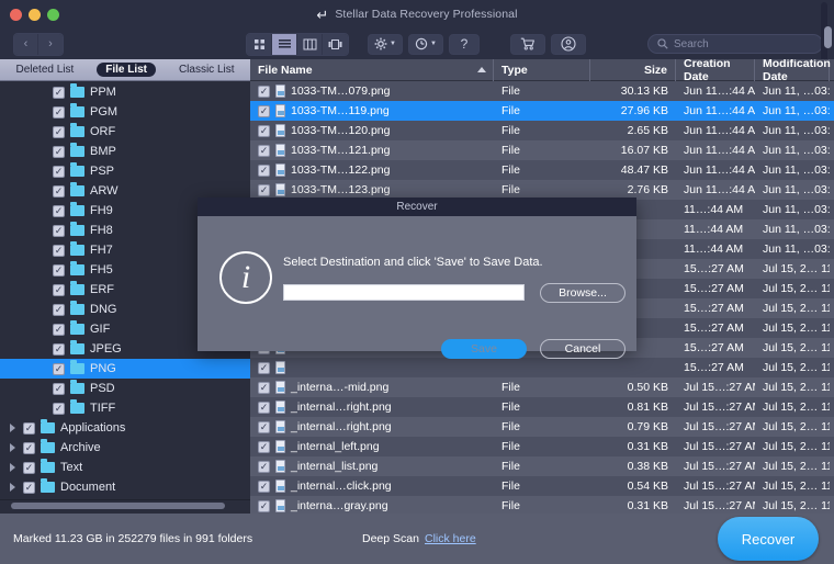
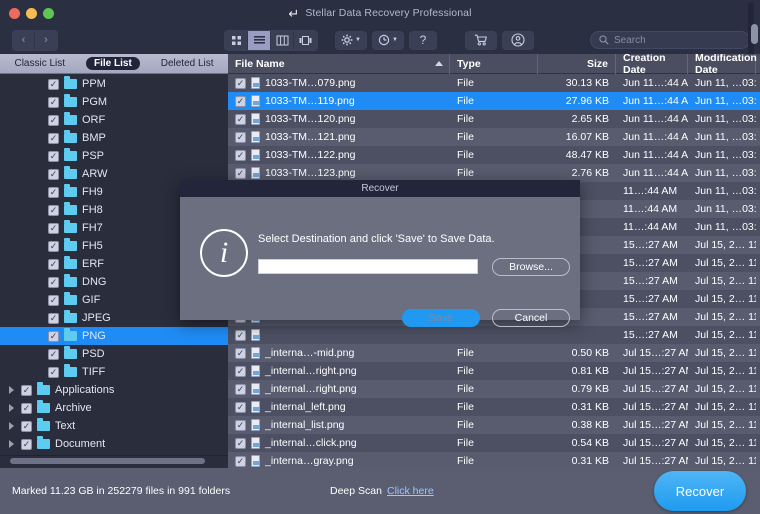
  ↵
  Stellar Data Recovery Professional
  ‹
  ›
  ?
  Search
- Deleted List
+ Classic List
  File List
- Classic List
+ Deleted List
  ✓
  PPM
  ✓
  PGM
  ✓
  ORF
  ✓
  BMP
  ✓
  PSP
  ✓
  ARW
  ✓
  FH9
  ✓
  FH8
  ✓
  FH7
  ✓
  FH5
  ✓
  ERF
  ✓
  DNG
  ✓
  GIF
  ✓
  JPEG
  ✓
  PNG
  ✓
  PSD
  ✓
  TIFF
  ✓
  Applications
  ✓
  Archive
  ✓
  Text
  ✓
  Document
  File Name
  Type
  Size
  Creation Date
  Modification Date
  ✓
  1033-TM…079.png
  File
  30.13 KB
  Jun 11…:44 A
  Jun 11, …03:
  ✓
  1033-TM…119.png
  File
  27.96 KB
  Jun 11…:44 A
  Jun 11, …03:
  ✓
  1033-TM…120.png
  File
  2.65 KB
  Jun 11…:44 A
  Jun 11, …03:
  ✓
  1033-TM…121.png
  File
  16.07 KB
  Jun 11…:44 A
  Jun 11, …03:
  ✓
  1033-TM…122.png
  File
  48.47 KB
  Jun 11…:44 A
  Jun 11, …03:
  ✓
  1033-TM…123.png
  File
  2.76 KB
  Jun 11…:44 A
  Jun 11, …03:
  11…:44 AM
  Jun 11, …03:
  11…:44 AM
  Jun 11, …03:
  11…:44 AM
  Jun 11, …03:
  15…:27 AM
  15…:27 AM
  15…:27 AM
  15…:27 AM
  15…:27 AM
  ✓
  15…:27 AM
  ✓
  _interna…-mid.png
  File
  0.50 KB
  Jul 15…:27 A
  ✓
  _internal…right.png
  File
  0.81 KB
  Jul 15…:27 A
  ✓
  _internal…right.png
  File
  0.79 KB
  Jul 15…:27 A
  ✓
  _internal_left.png
  File
  0.31 KB
  Jul 15…:27 A
  ✓
  _internal_list.png
  File
  0.38 KB
  Jul 15…:27 A
  ✓
  _internal…click.png
  File
  0.54 KB
  Jul 15…:27 A
  ✓
  _interna…gray.png
  File
  0.31 KB
  Jul 15…:27 A
  Recover
  i
  Select Destination and click 'Save' to Save Data.
  Browse...
  Save
  Cancel
  Marked 11.23 GB in 252279 files in 991 folders
  Deep Scan
  Click here
  Recover
